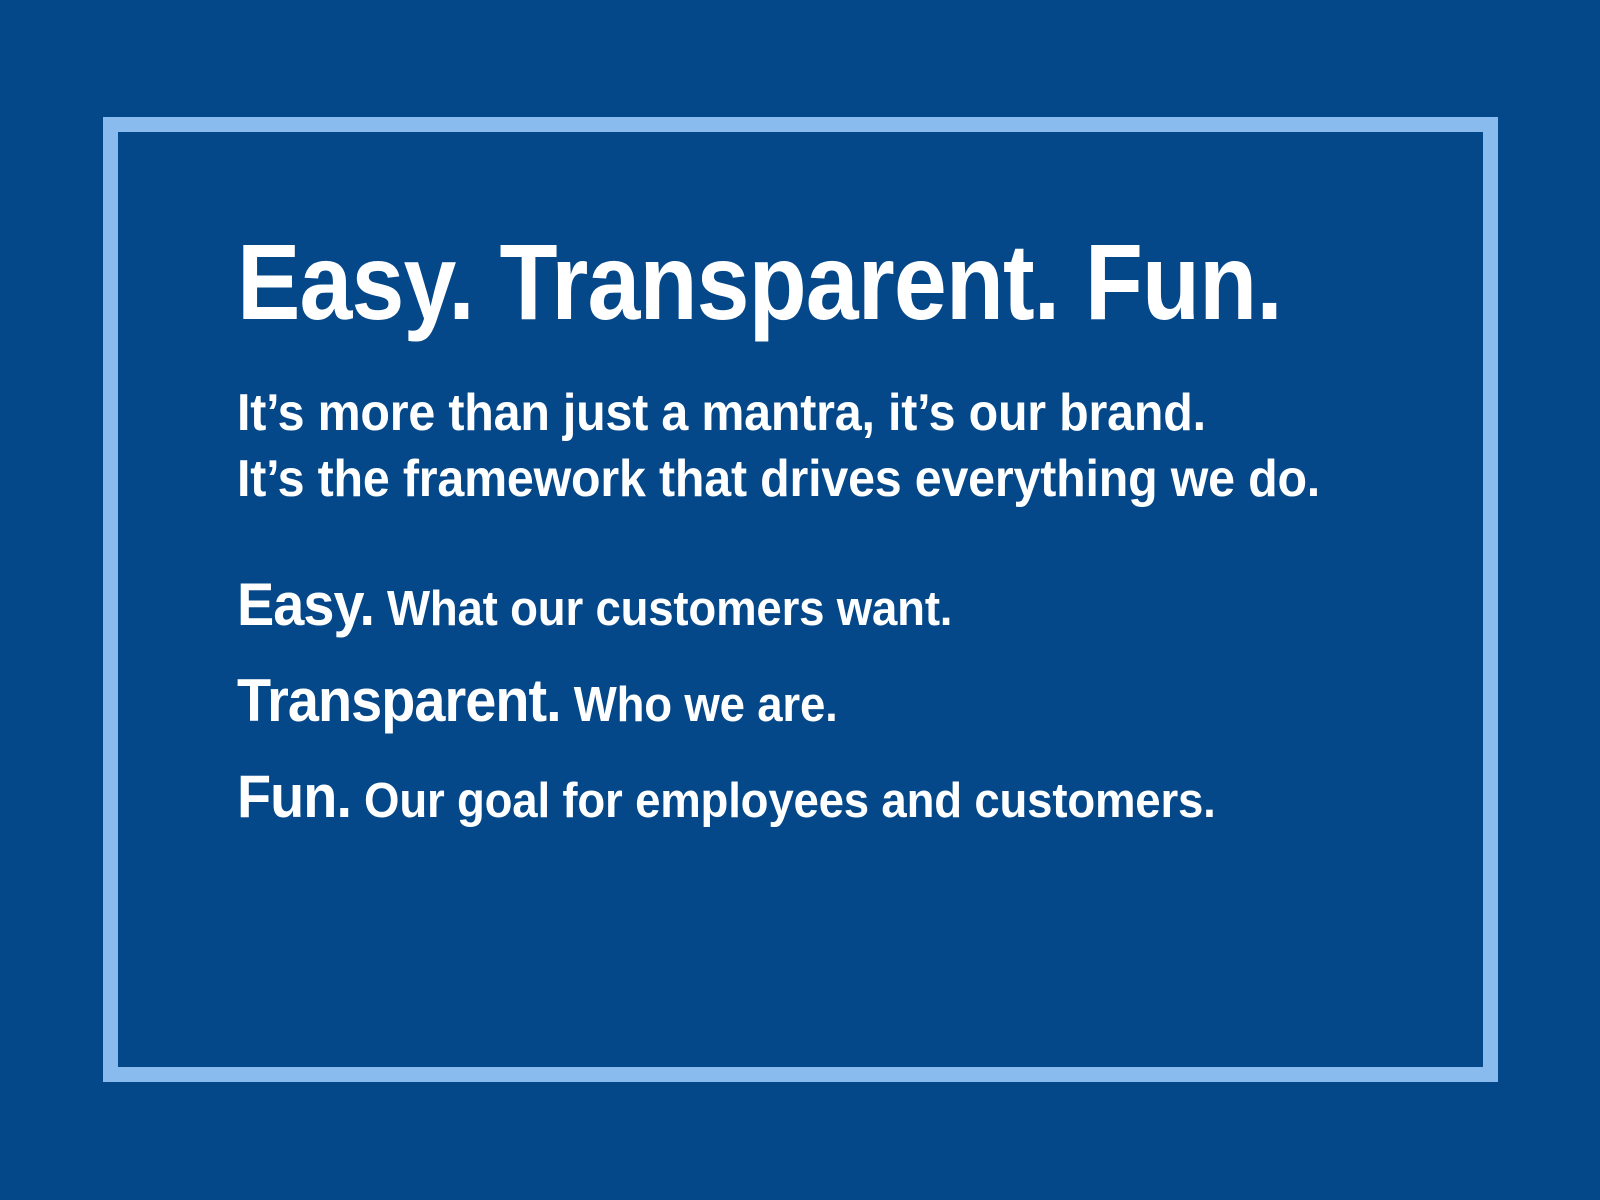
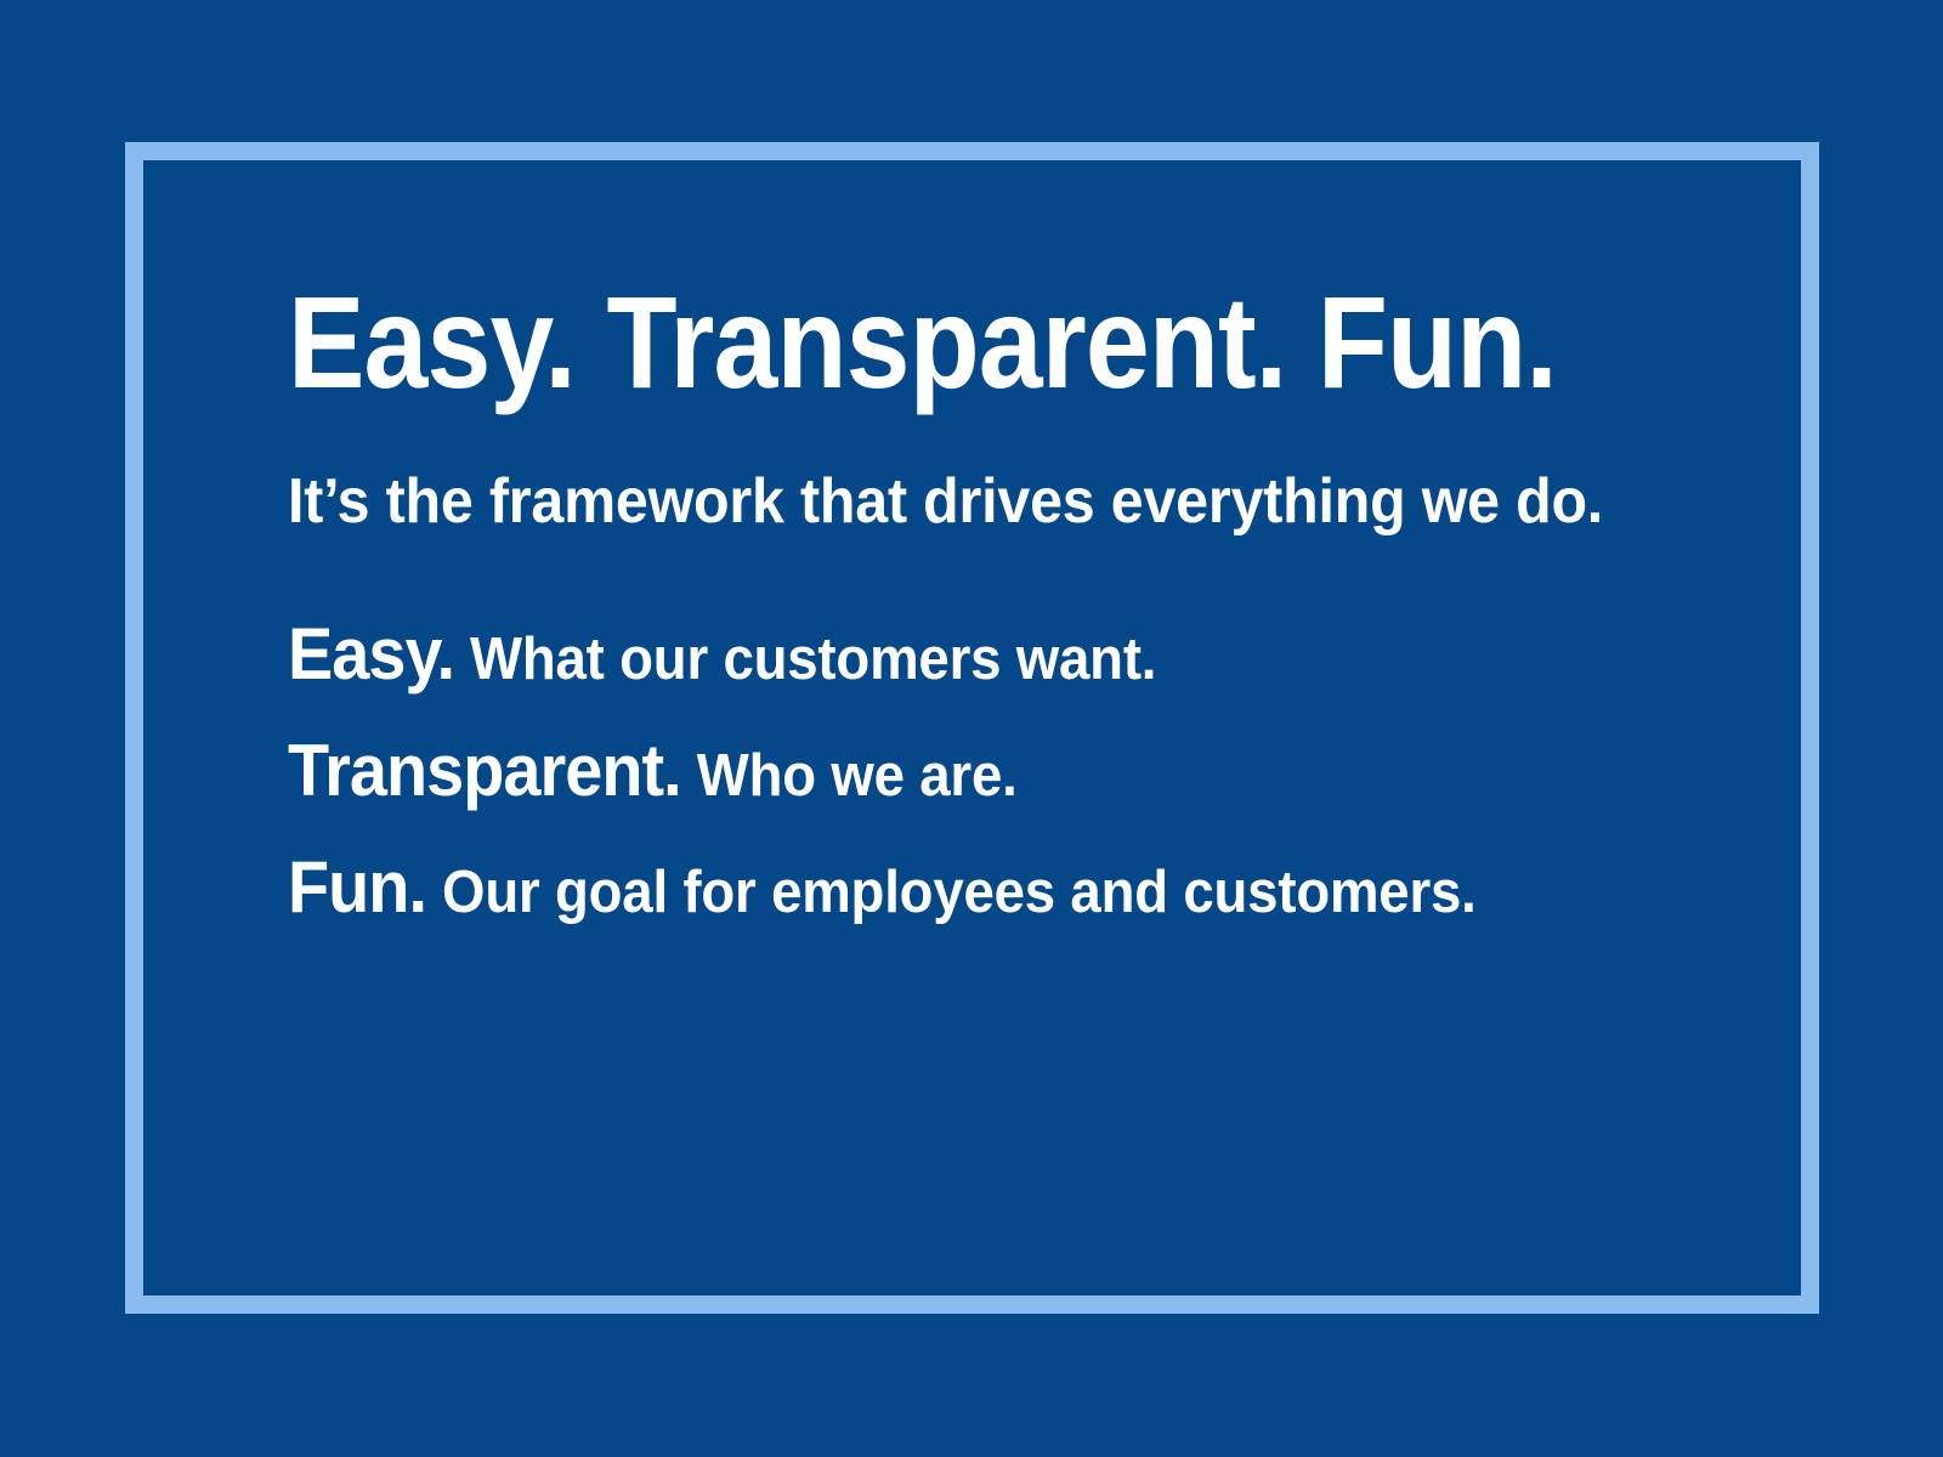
  Easy. Transparent. Fun.
- It’s more than just a mantra, it’s our brand.
  It’s the framework that drives everything we do.
  Easy. What our customers want.
  Transparent. Who we are.
  Fun. Our goal for employees and customers.
